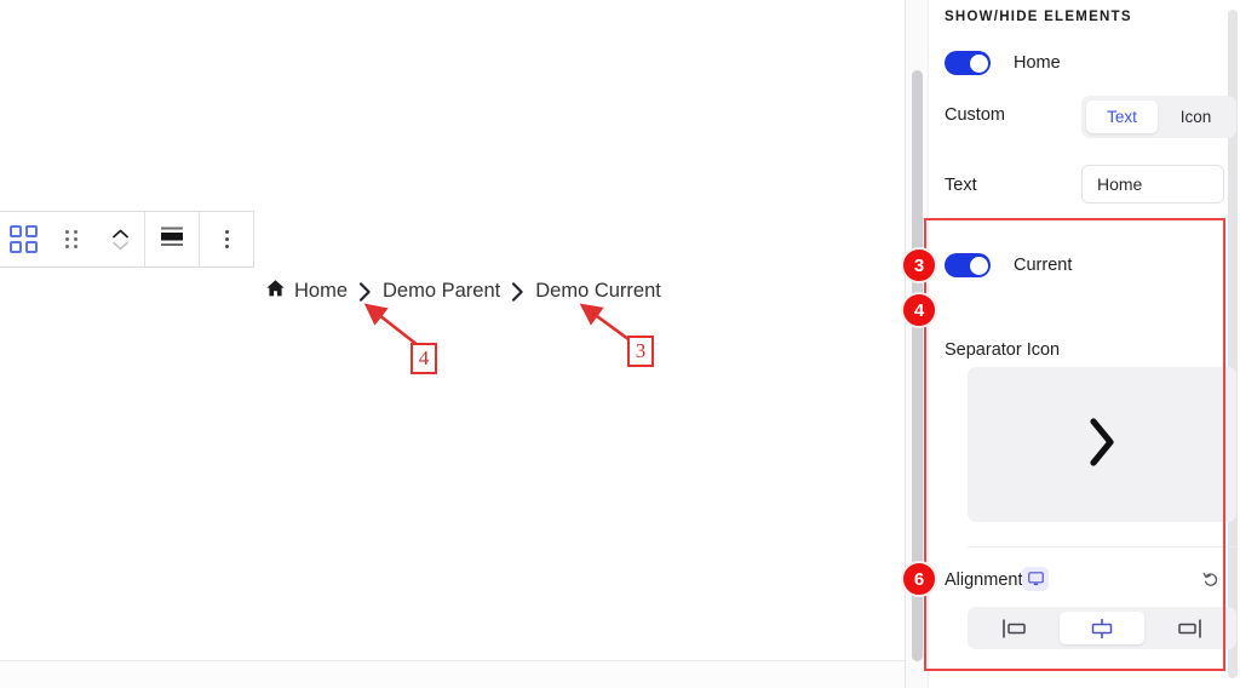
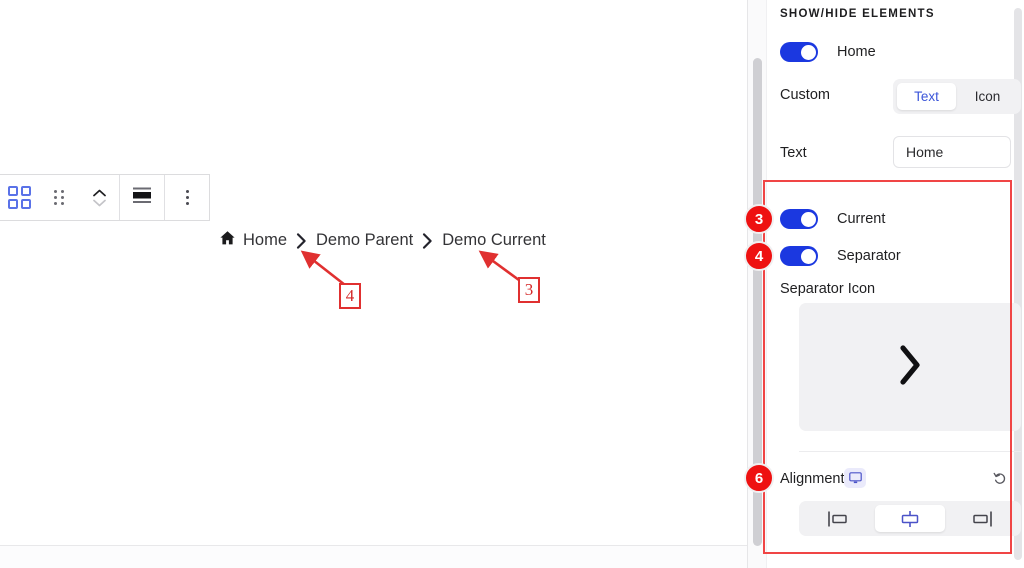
  Home
  Demo Parent
  Demo Current
  4
  3
  SHOW/HIDE ELEMENTS
  Home
  Custom
  Text
  Icon
  Text
  Home
  Current
+ Separator
  Separator Icon
  Alignment
  3
  4
  6
